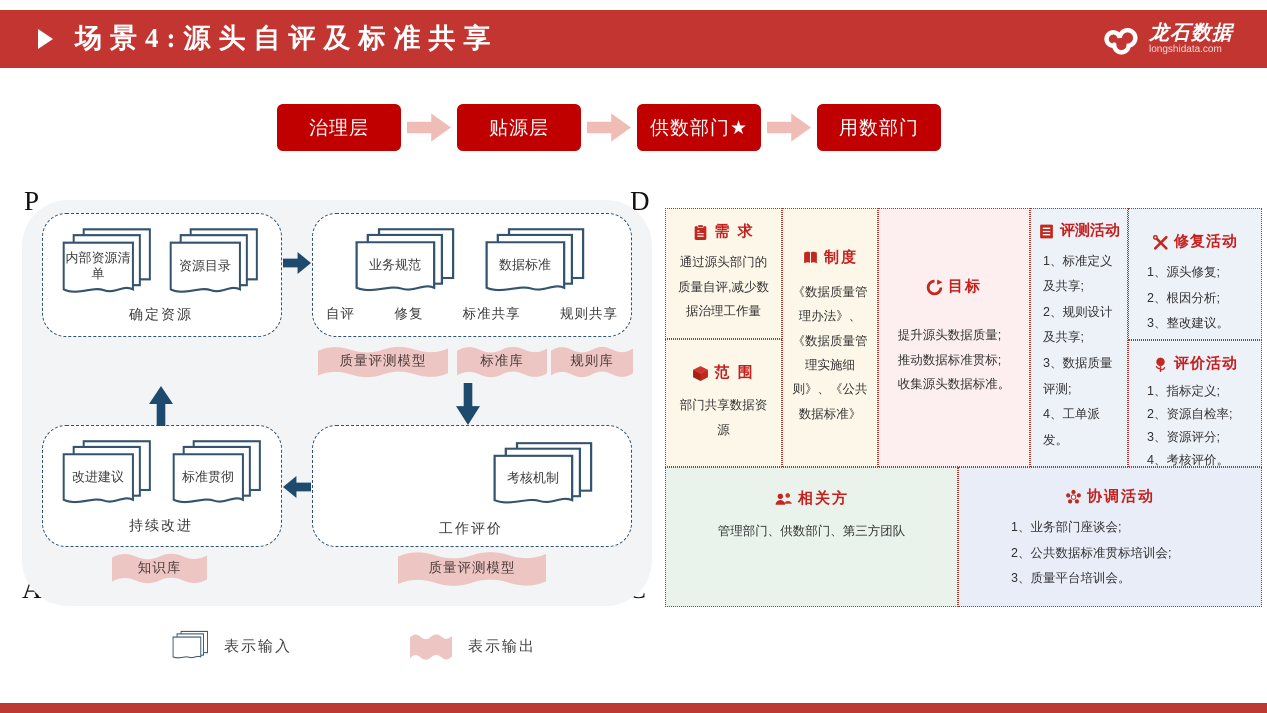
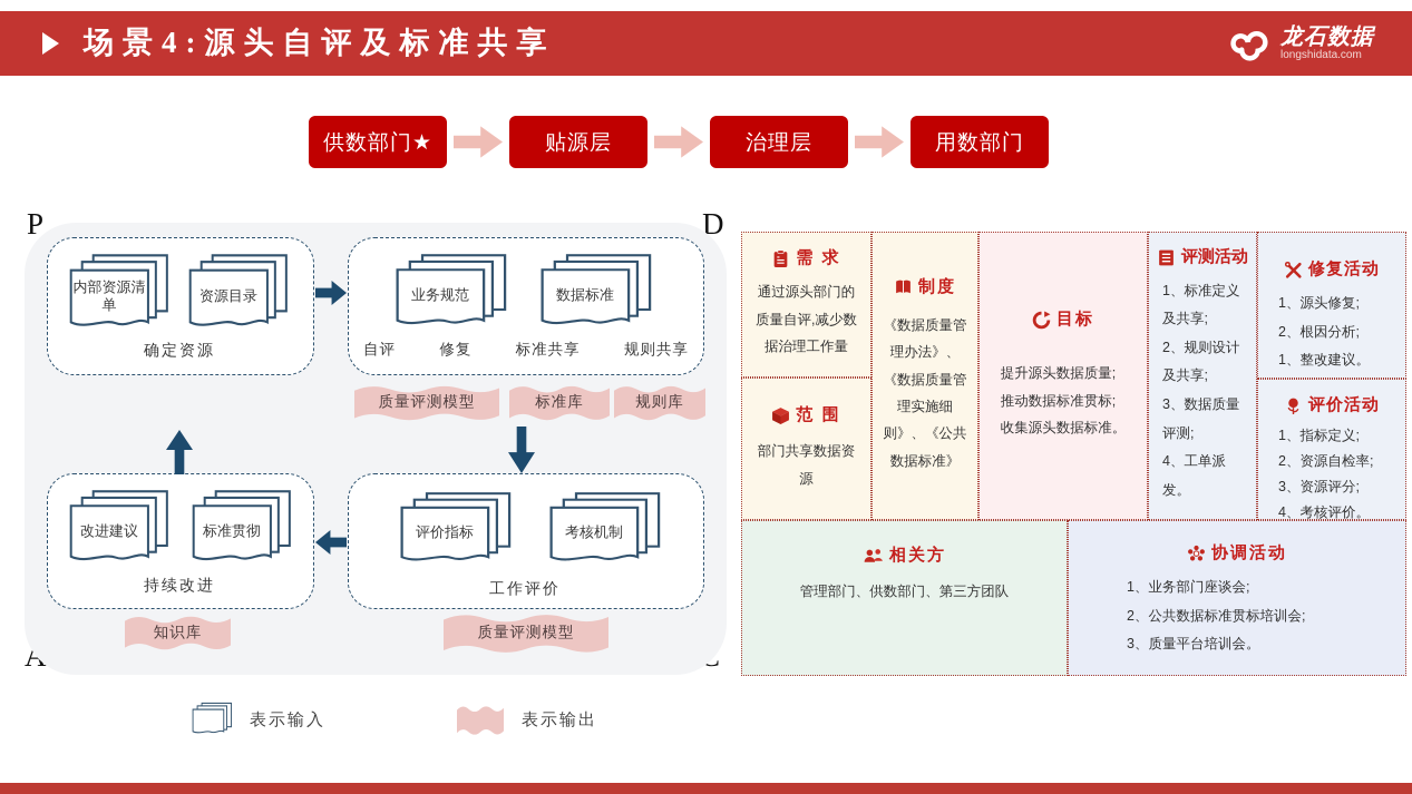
  场景4:源头自评及标准共享
  龙石数据
  longshidata.com
- 治理层
+ 供数部门★
  贴源层
- 供数部门★
+ 治理层
  用数部门
  P
  D
  内部资源清单
  资源目录
  确定资源
  业务规范
  数据标准
  自评
  修复
  标准共享
  规则共享
  改进建议
  标准贯彻
  持续改进
+ 评价指标
  考核机制
  工作评价
  质量评测模型
  标准库
  规则库
  知识库
  质量评测模型
  需 求
  通过源头部门的质量自评,减少数据治理工作量
  范 围
  部门共享数据资源
  制度
  《数据质量管理办法》、《数据质量管理实施细则》、《公共数据标准》
  目标
  提升源头数据质量;
  推动数据标准贯标;
  收集源头数据标准。
  评测活动
  1、标准定义及共享;
  2、规则设计及共享;
  3、数据质量评测;
  4、工单派发。
  修复活动
  1、源头修复;
  2、根因分析;
- 3、整改建议。
+ 1、整改建议。
  评价活动
  1、指标定义;
  2、资源自检率;
  3、资源评分;
  4、考核评价。
  相关方
  管理部门、供数部门、第三方团队
  协调活动
  1、业务部门座谈会;
  2、公共数据标准贯标培训会;
  3、质量平台培训会。
  表示输入
  表示输出
